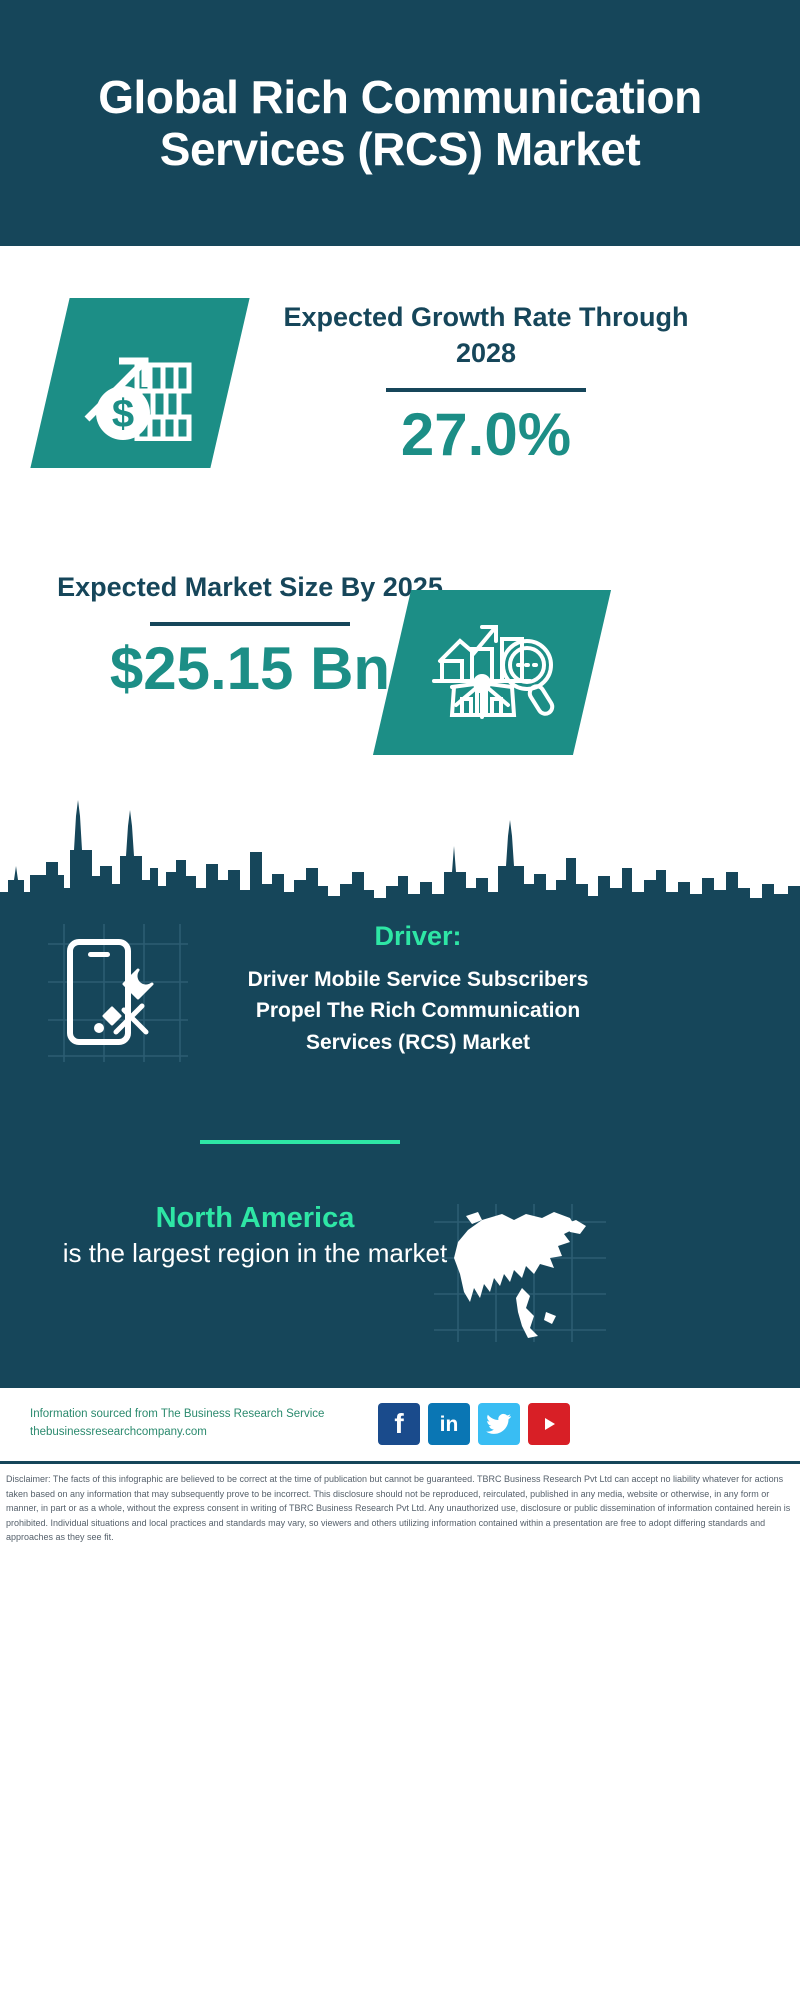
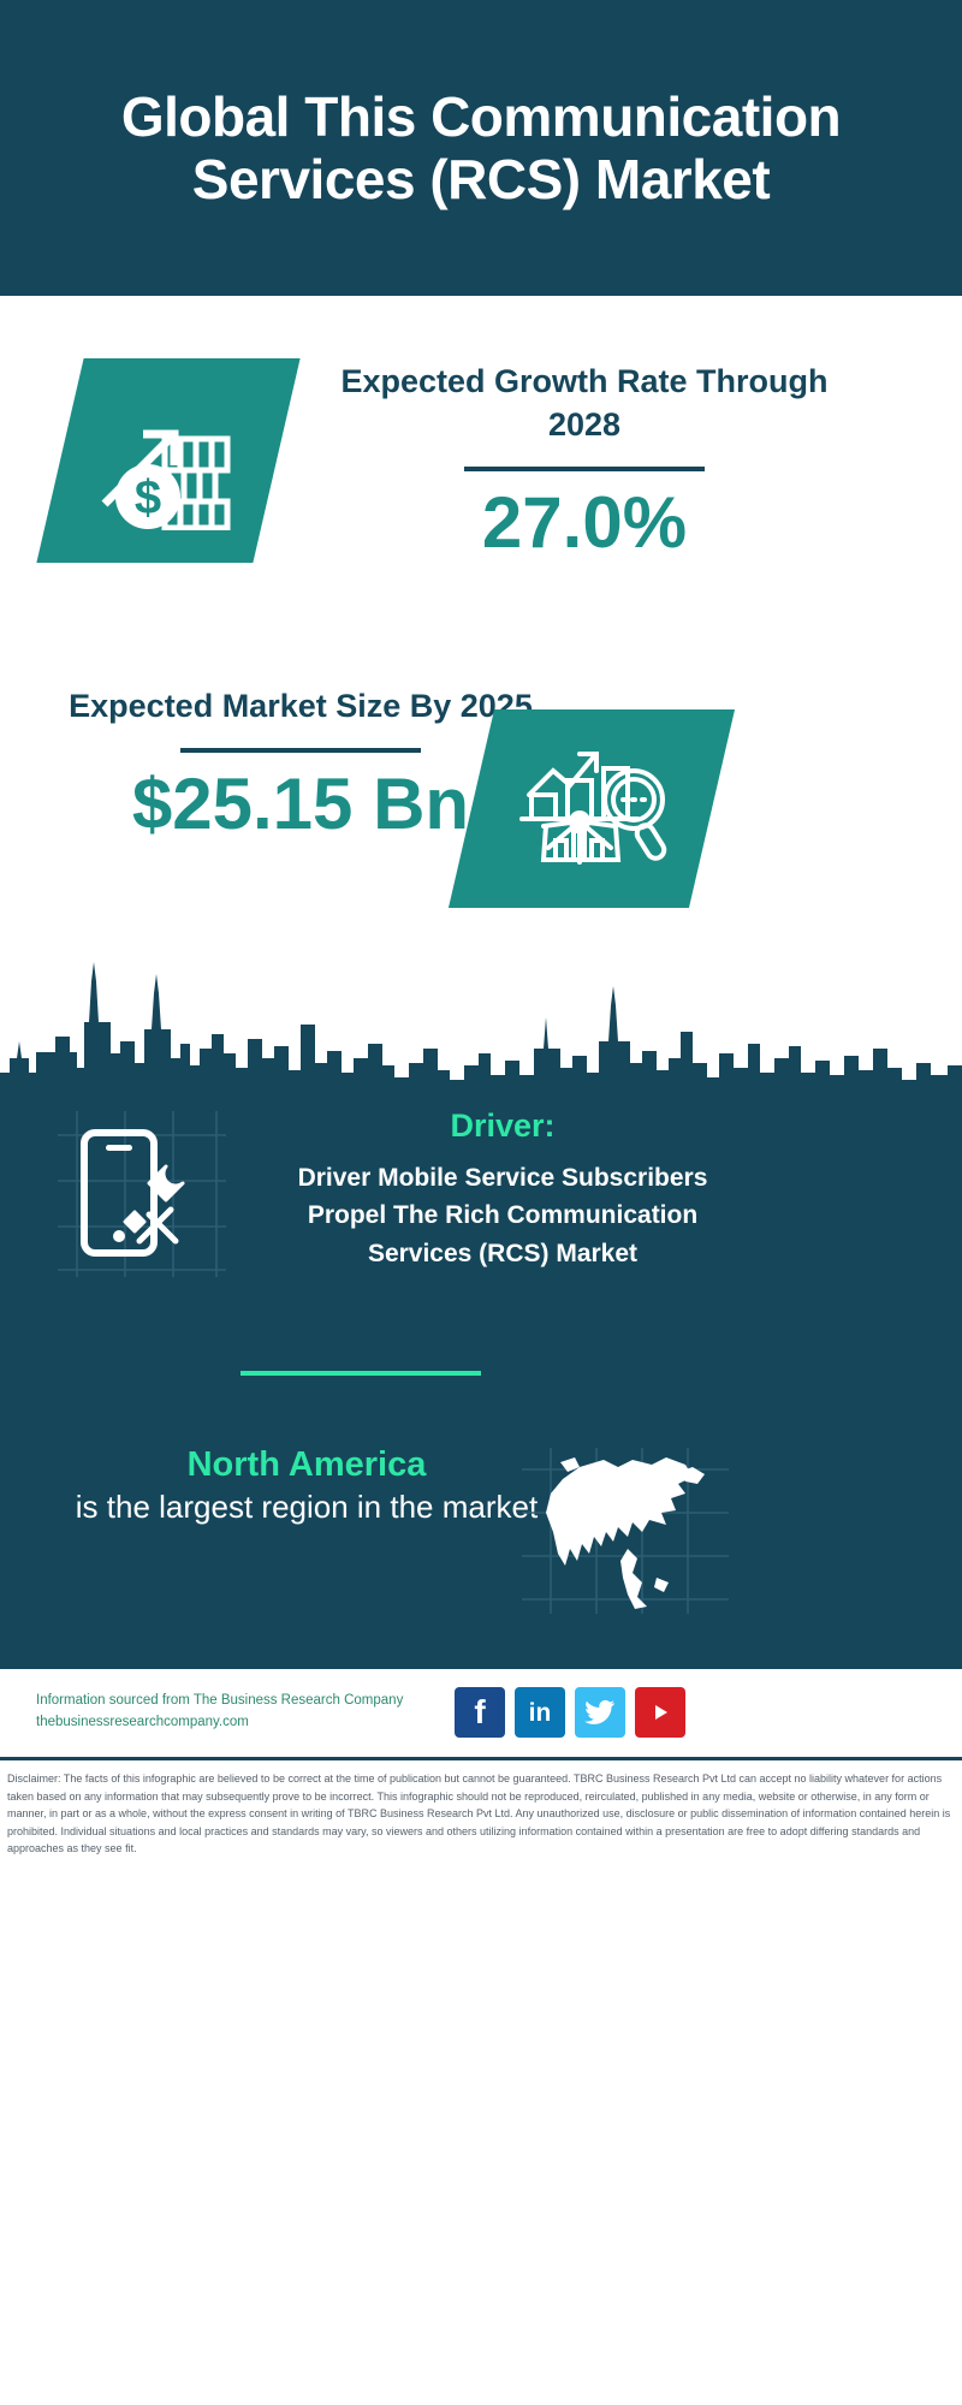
- Global Rich Communication Services (RCS) Market
+ Global This Communication Services (RCS) Market
  Expected Growth Rate Through 2028
  27.0%
  Expected Market Size By 2025
  $25.15 Bn
  Driver:
  Driver Mobile Service Subscribers Propel The Rich Communication Services (RCS) Market
  North America
  is the largest region in the market
- Information sourced from The Business Research Service
+ Information sourced from The Business Research Company
  thebusinessresearchcompany.com
  f
  in
- Disclaimer: The facts of this infographic are believed to be correct at the time of publication but cannot be guaranteed. TBRC Business Research Pvt Ltd can accept no liability whatever for actions taken based on any information that may subsequently prove to be incorrect. This disclosure should not be reproduced, reirculated, published in any media, website or otherwise, in any form or manner, in part or as a whole, without the express consent in writing of TBRC Business Research Pvt Ltd. Any unauthorized use, disclosure or public dissemination of information contained herein is prohibited. Individual situations and local practices and standards may vary, so viewers and others utilizing information contained within a presentation are free to adopt differing standards and approaches as they see fit.
+ Disclaimer: The facts of this infographic are believed to be correct at the time of publication but cannot be guaranteed. TBRC Business Research Pvt Ltd can accept no liability whatever for actions taken based on any information that may subsequently prove to be incorrect. This infographic should not be reproduced, reirculated, published in any media, website or otherwise, in any form or manner, in part or as a whole, without the express consent in writing of TBRC Business Research Pvt Ltd. Any unauthorized use, disclosure or public dissemination of information contained herein is prohibited. Individual situations and local practices and standards may vary, so viewers and others utilizing information contained within a presentation are free to adopt differing standards and approaches as they see fit.
